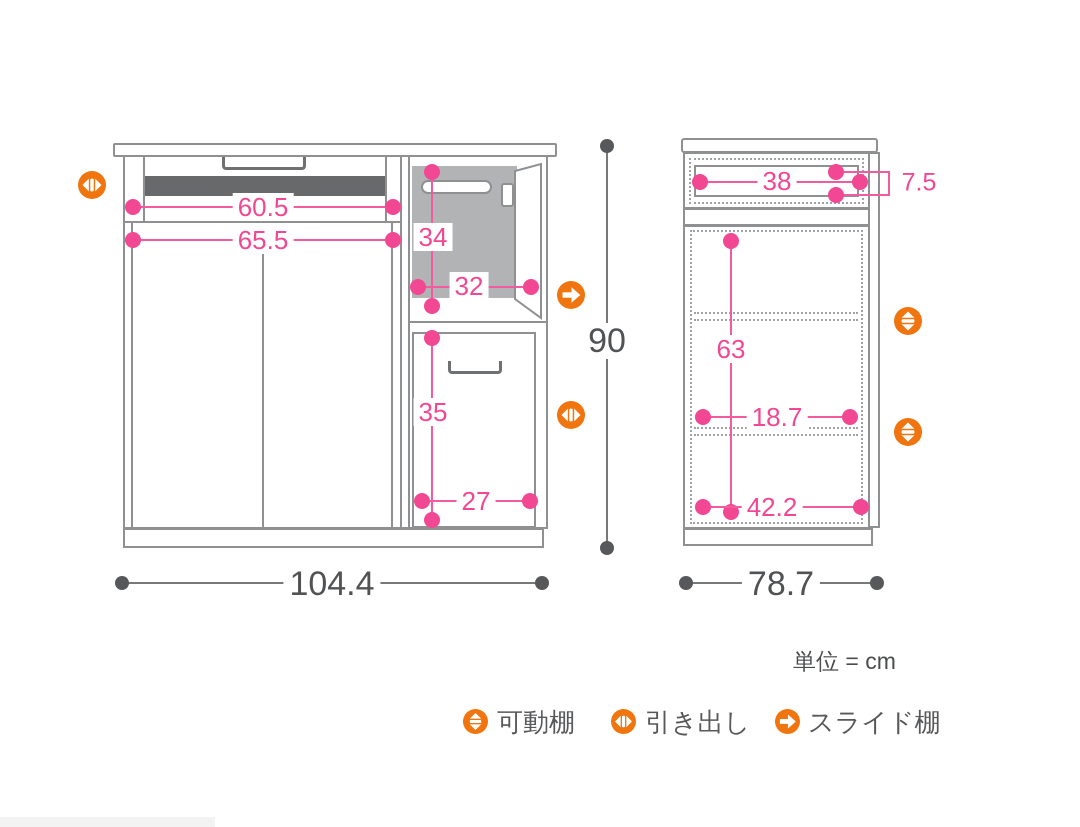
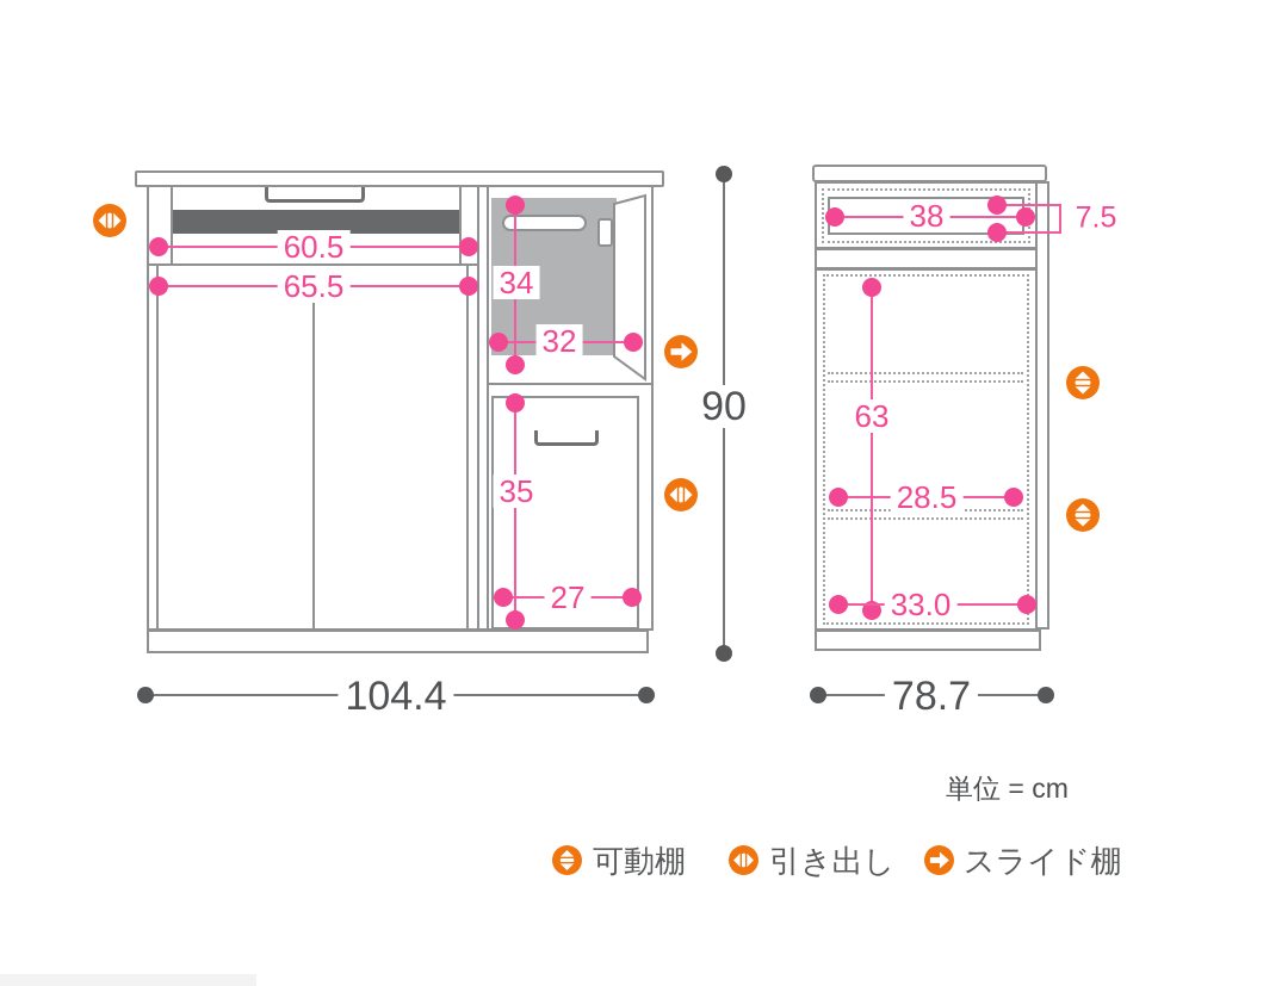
  60.5
  65.5
  34
  32
  35
  27
  90
  104.4
  38
  7.5
  63
- 18.7
+ 28.5
- 42.2
+ 33.0
  78.7
  単位 = cm
  可動棚
  引き出し
  スライド棚
